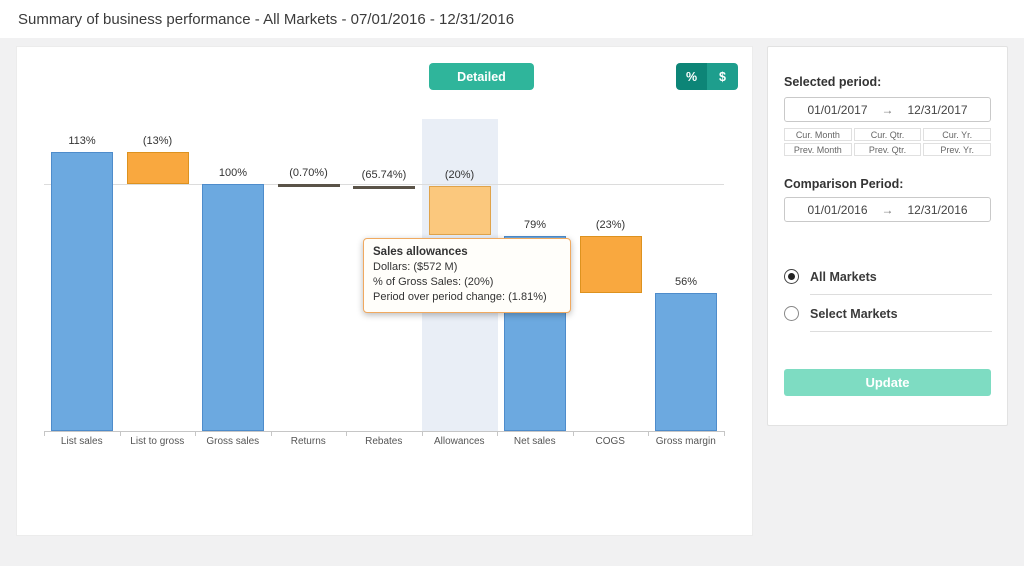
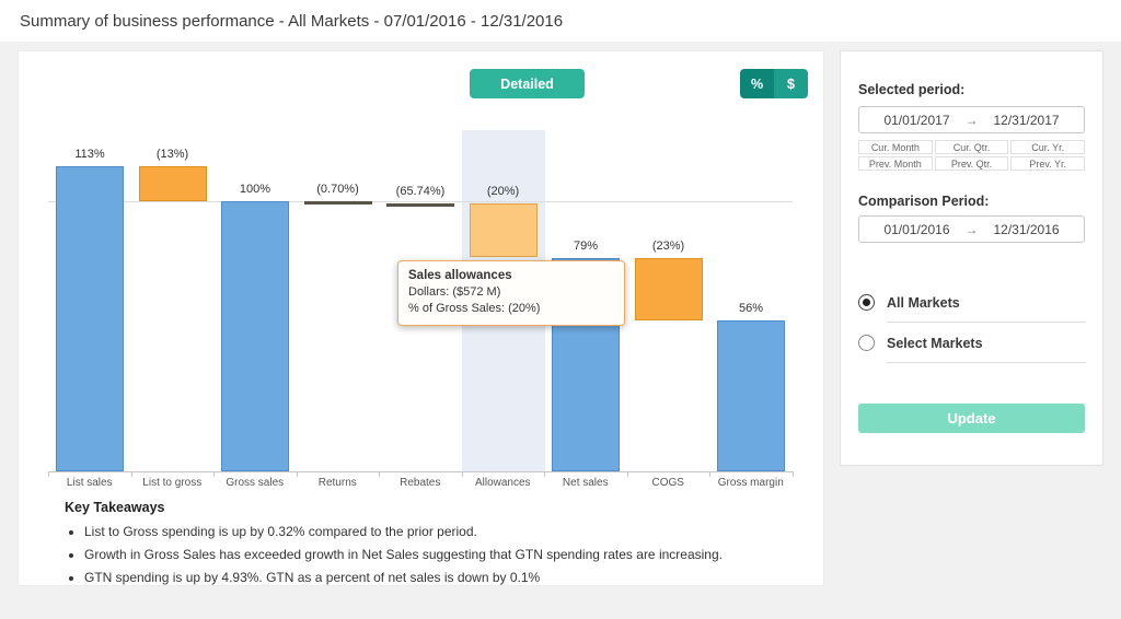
  Summary of business performance - All Markets - 07/01/2016 - 12/31/2016
  113%
  List sales
  (13%)
  List to gross
  100%
  Gross sales
  (0.70%)
  Returns
  (65.74%)
  Rebates
  (20%)
  Allowances
  79%
  Net sales
  (23%)
  COGS
  56%
  Gross margin
  Sales allowances
  Dollars: ($572 M)
  % of Gross Sales: (20%)
- Period over period change: (1.81%)
  Detailed
  %
  $
+ Key Takeaways
+ List to Gross spending is up by 0.32% compared to the prior period.
+ Growth in Gross Sales has exceeded growth in Net Sales suggesting that GTN spending rates are increasing.
+ GTN spending is up by 4.93%. GTN as a percent of net sales is down by 0.1%
  Selected period:
  01/01/2017
  →
  12/31/2017
  Cur. Month
  Cur. Qtr.
  Cur. Yr.
  Prev. Month
  Prev. Qtr.
  Prev. Yr.
  Comparison Period:
  01/01/2016
  →
  12/31/2016
  All Markets
  Select Markets
  Update
